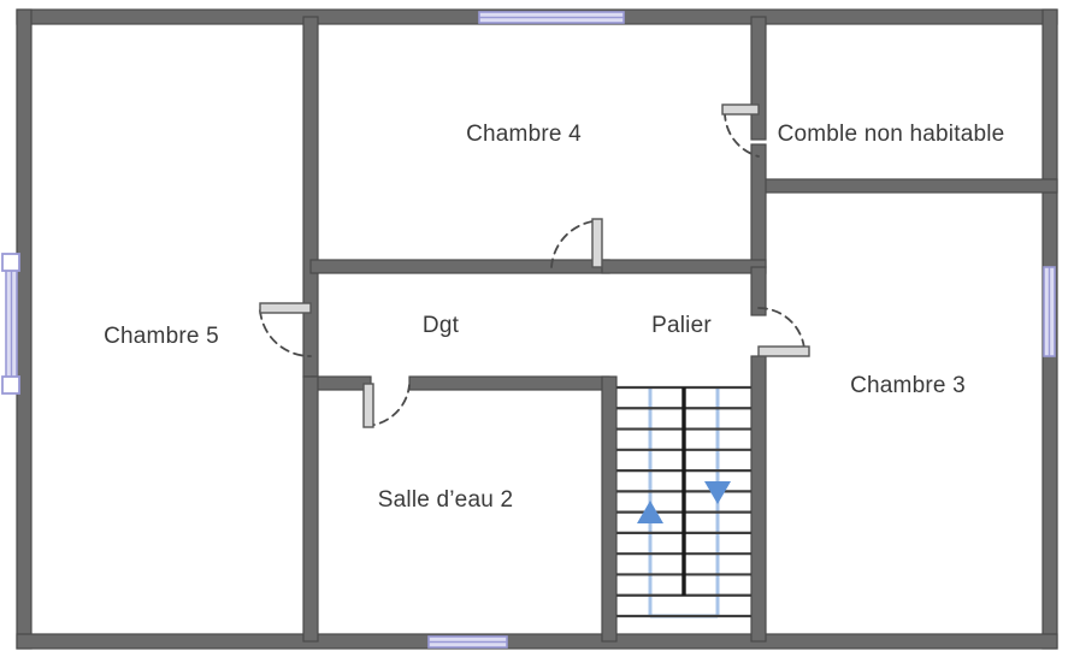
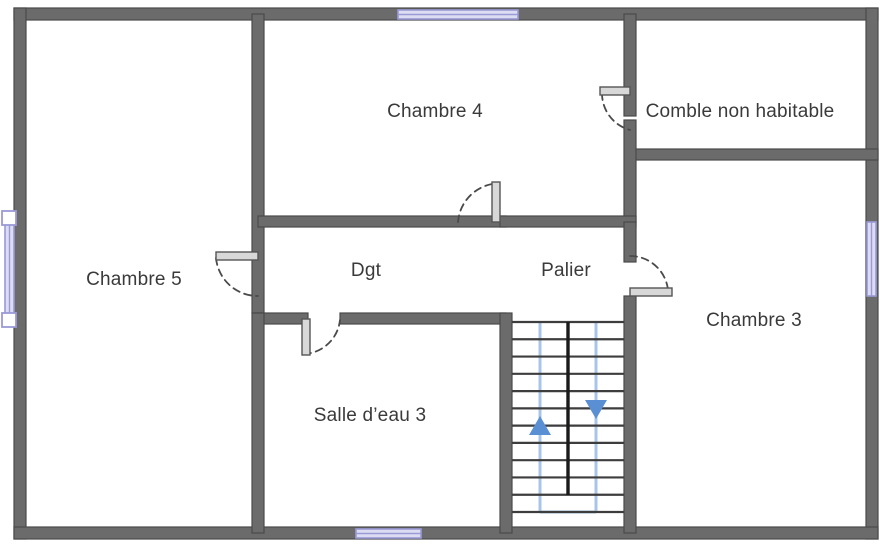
  Chambre 5
  Chambre 4
  Comble non habitable
  Dgt
  Palier
  Chambre 3
- Salle d’eau 2
+ Salle d’eau 3
